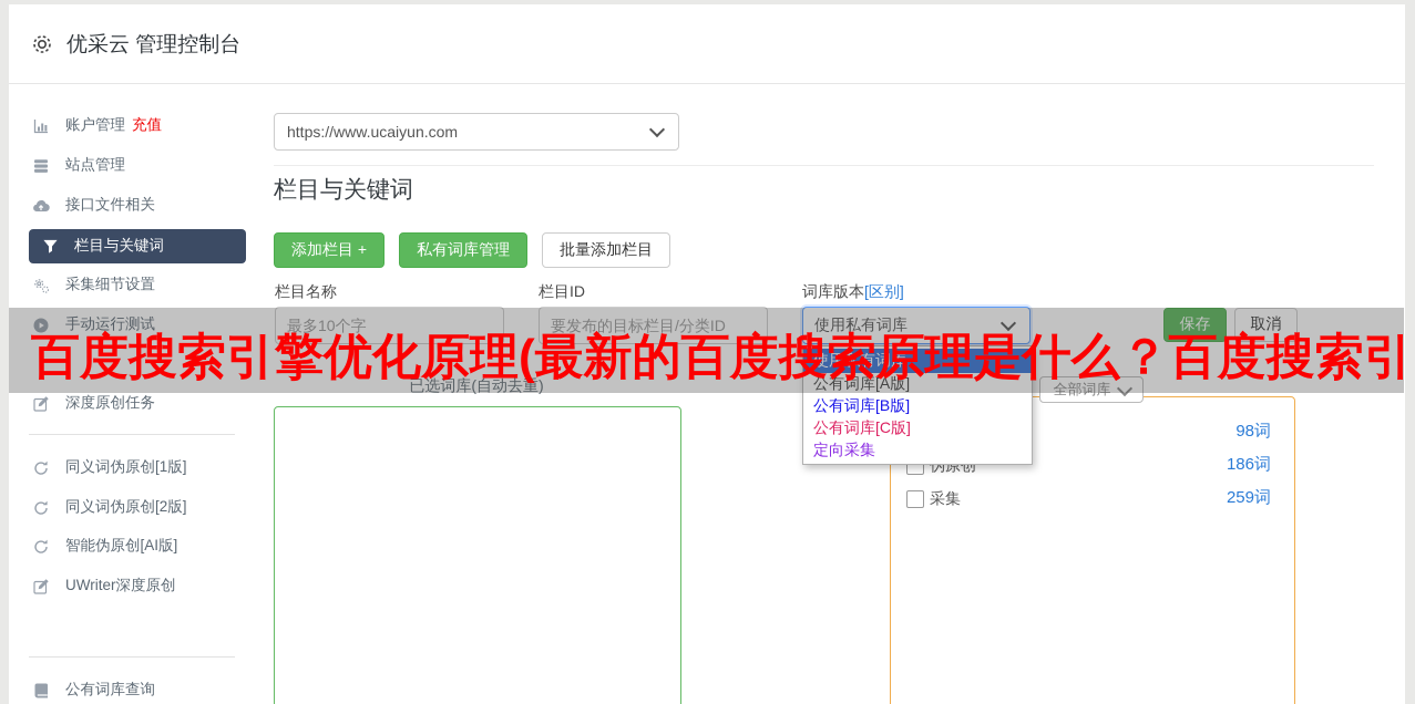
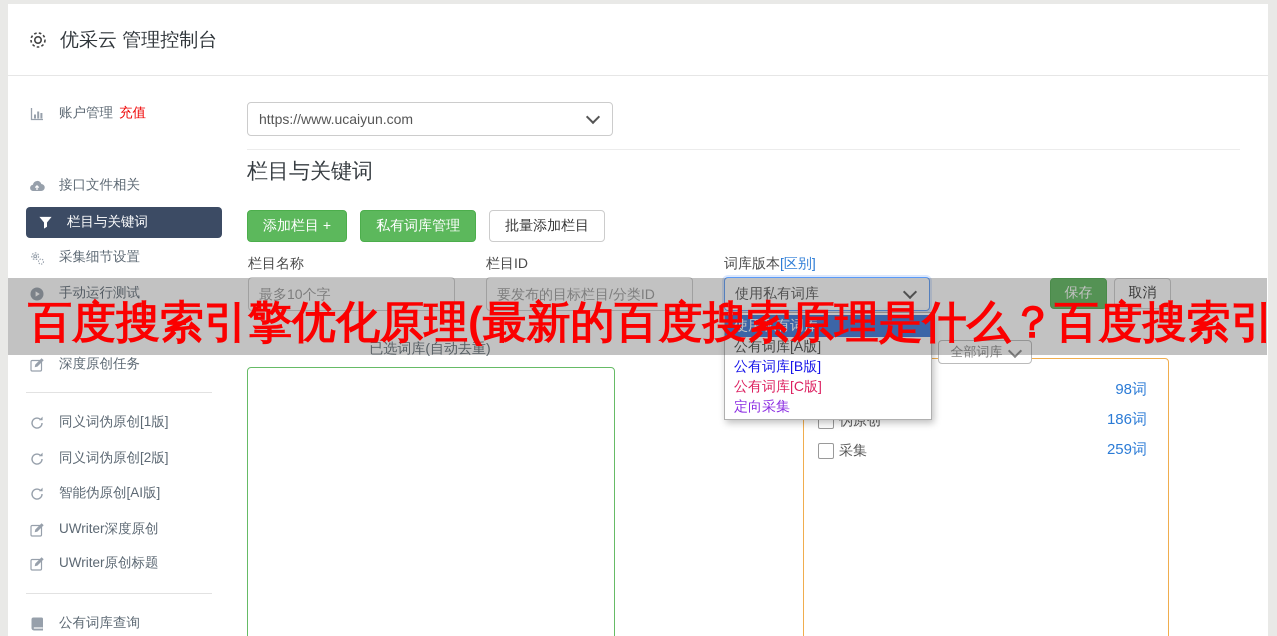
  优采云 管理控制台
  账户管理
  充值
- 站点管理
  接口文件相关
  栏目与关键词
  采集细节设置
  手动运行测试
  深度原创任务
  同义词伪原创[1版]
  同义词伪原创[2版]
  智能伪原创[AI版]
  UWriter深度原创
+ UWriter原创标题
  公有词库查询
  https://www.ucaiyun.com
  栏目与关键词
  添加栏目 +
  私有词库管理
  批量添加栏目
  栏目名称
  栏目ID
  词库版本[区别]
  最多10个字
  要发布的目标栏目/分类ID
  使用私有词库
  保存
  取消
  已选词库(自动去重)
  全部词库
  98词
  伪原创
  186词
  采集
  259词
  使用私有词库
  公有词库[A版]
  公有词库[B版]
  公有词库[C版]
  定向采集
  百度搜索引擎优化原理(最新的百度搜索原理是什么？百度搜索引
